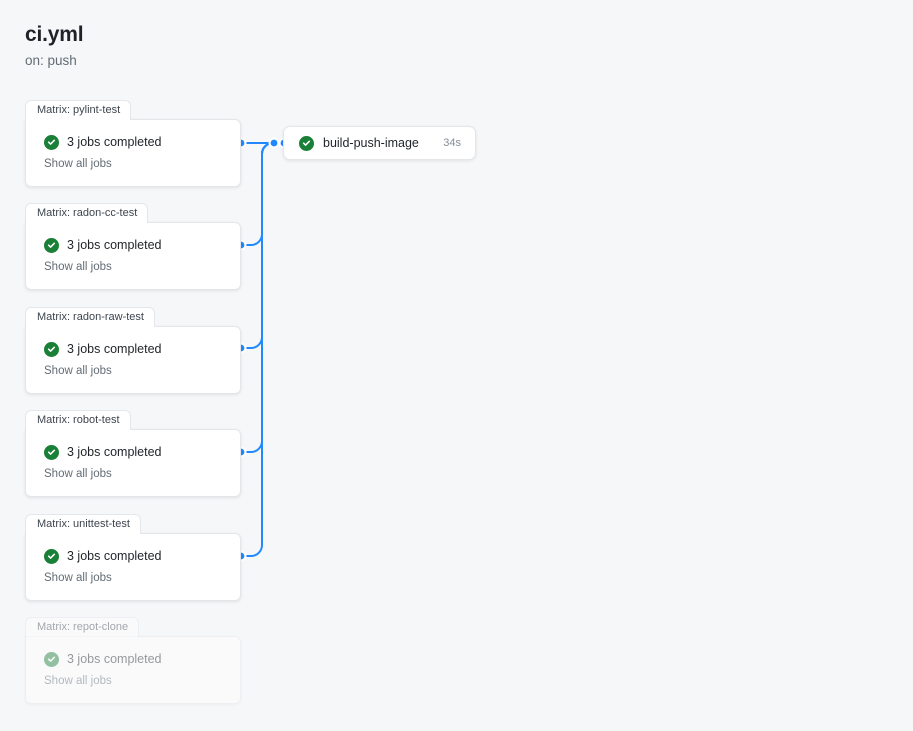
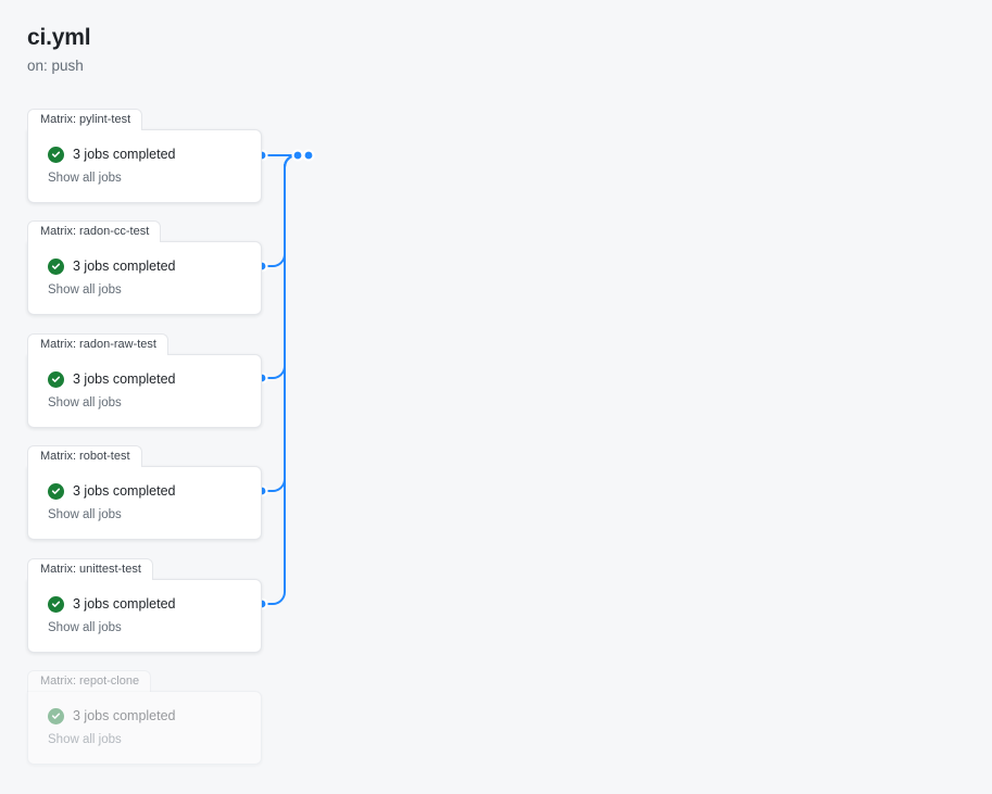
  ci.yml
  on: push
  Matrix: pylint-test
  3 jobs completed
  Show all jobs
  Matrix: radon-cc-test
  3 jobs completed
  Show all jobs
  Matrix: radon-raw-test
  3 jobs completed
  Show all jobs
  Matrix: robot-test
  3 jobs completed
  Show all jobs
  Matrix: unittest-test
  3 jobs completed
  Show all jobs
  Matrix: repot-clone
  3 jobs completed
  Show all jobs
- build-push-image
- 34s
